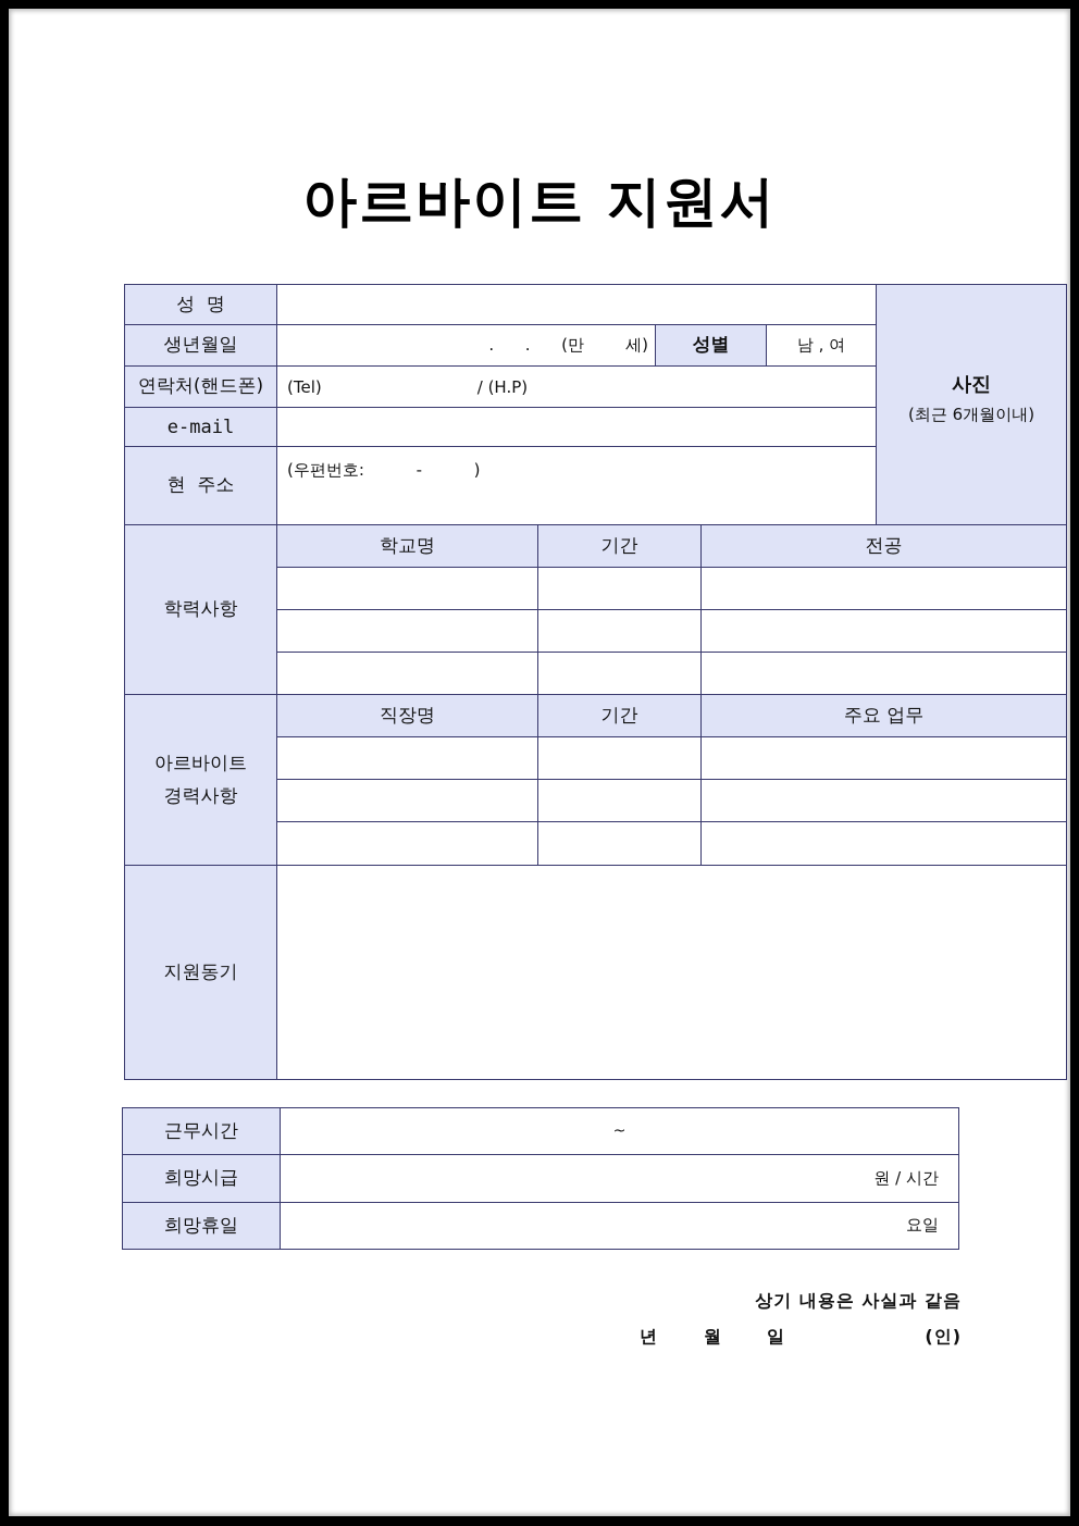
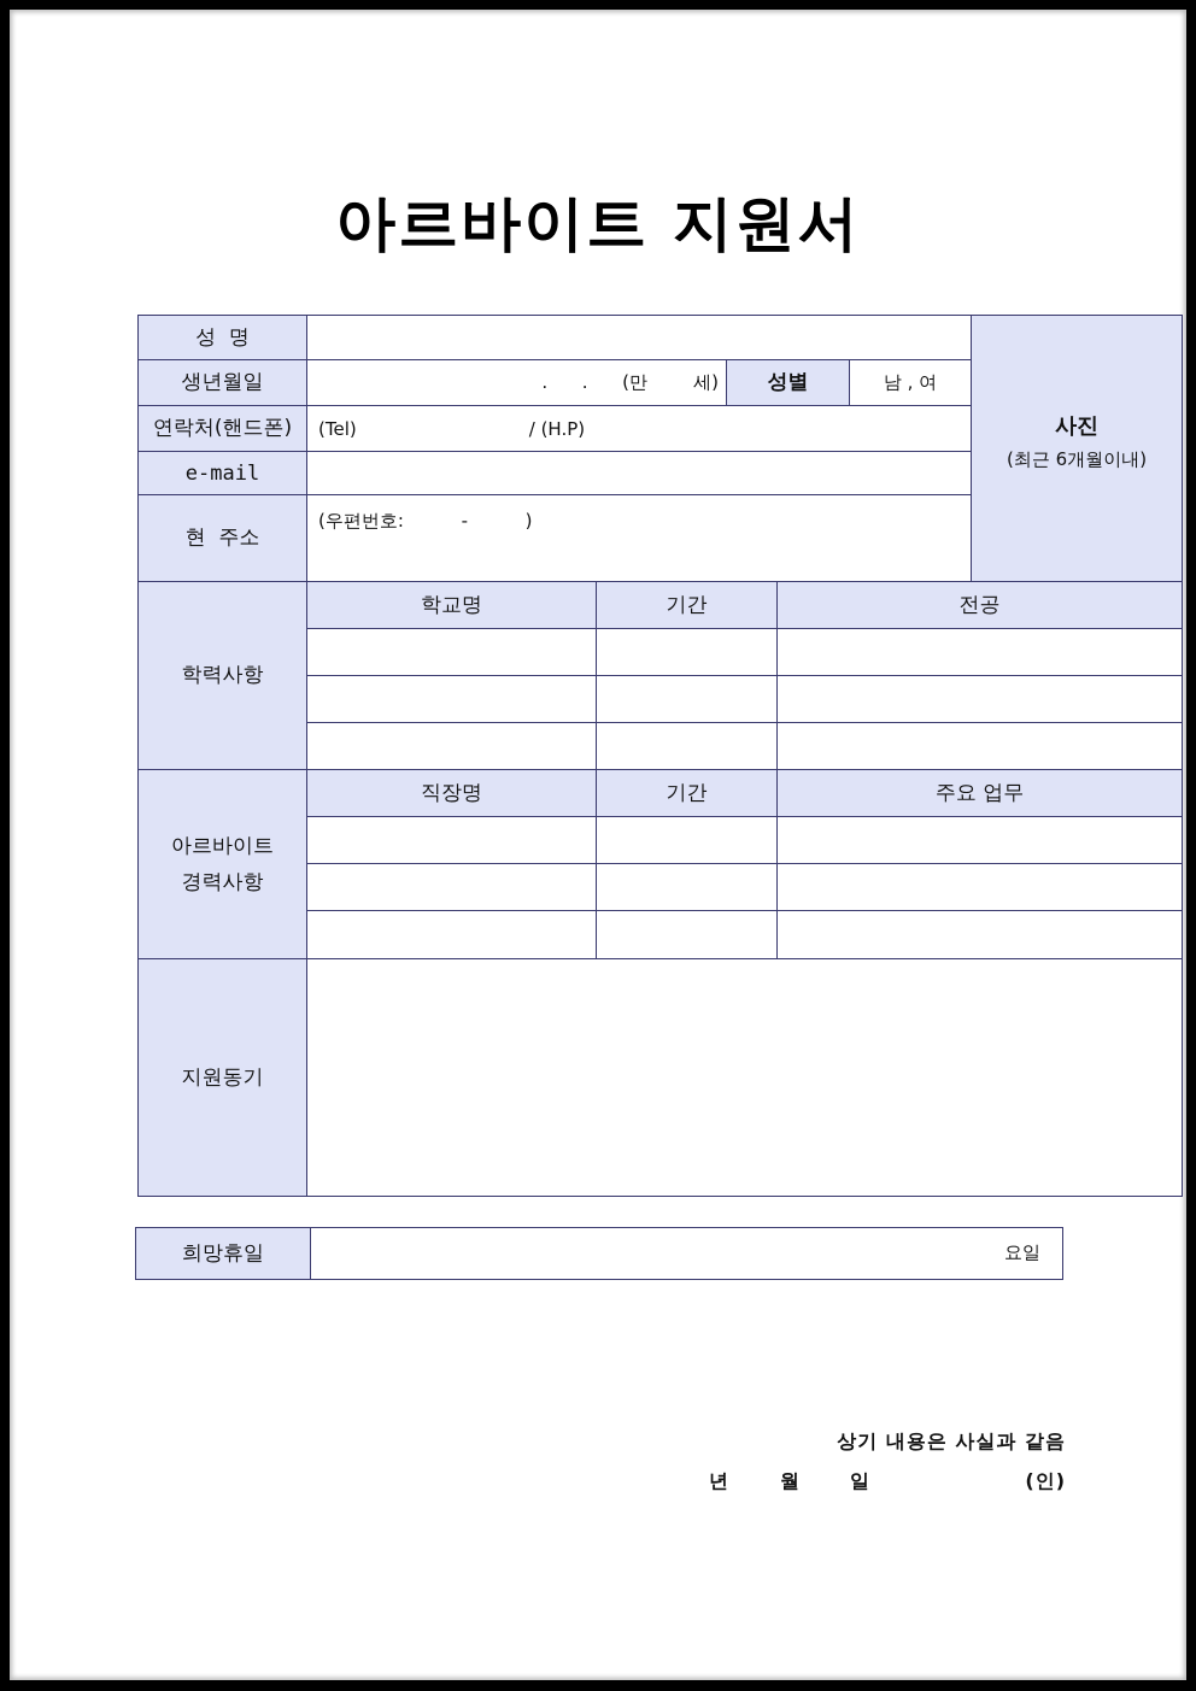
  아르바이트 지원서
  성 명		사진 (최근 6개월이내)
  생년월일	. . (만 세)	성별	남 , 여
  연락처(핸드폰)	(Tel) / (H.P)
  e-mail
  현 주소	(우편번호: - )
  학력사항	학교명	기간	전공
  아르바이트 경력사항	직장명	기간	주요 업무
  지원동기
- 근무시간	~
- 희망시급	원 / 시간
  희망휴일	요일
  상기 내용은 사실과 같음
  년
  월
  일
  (인)
